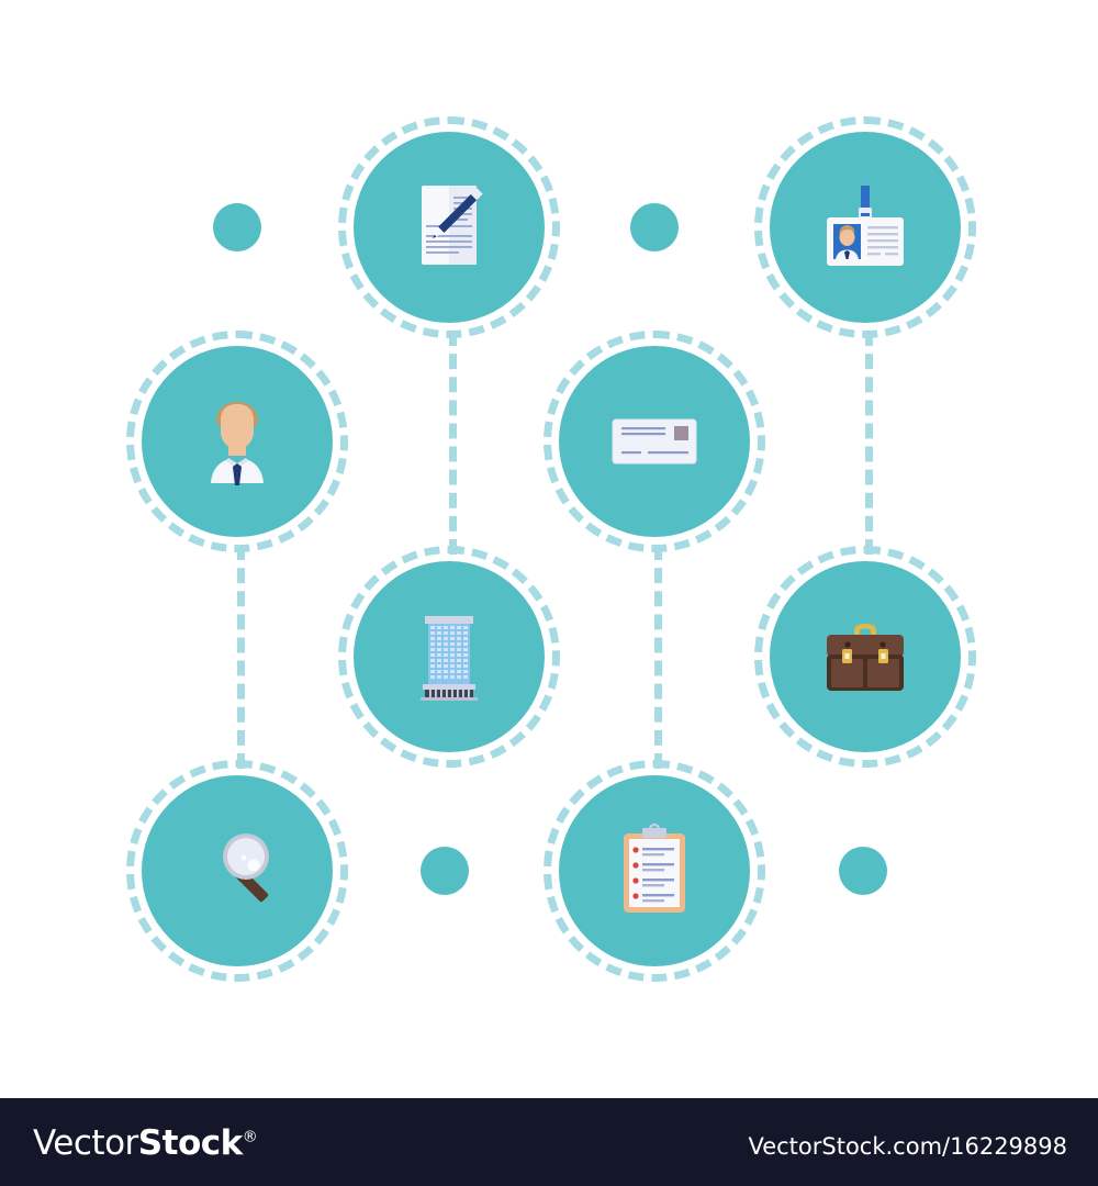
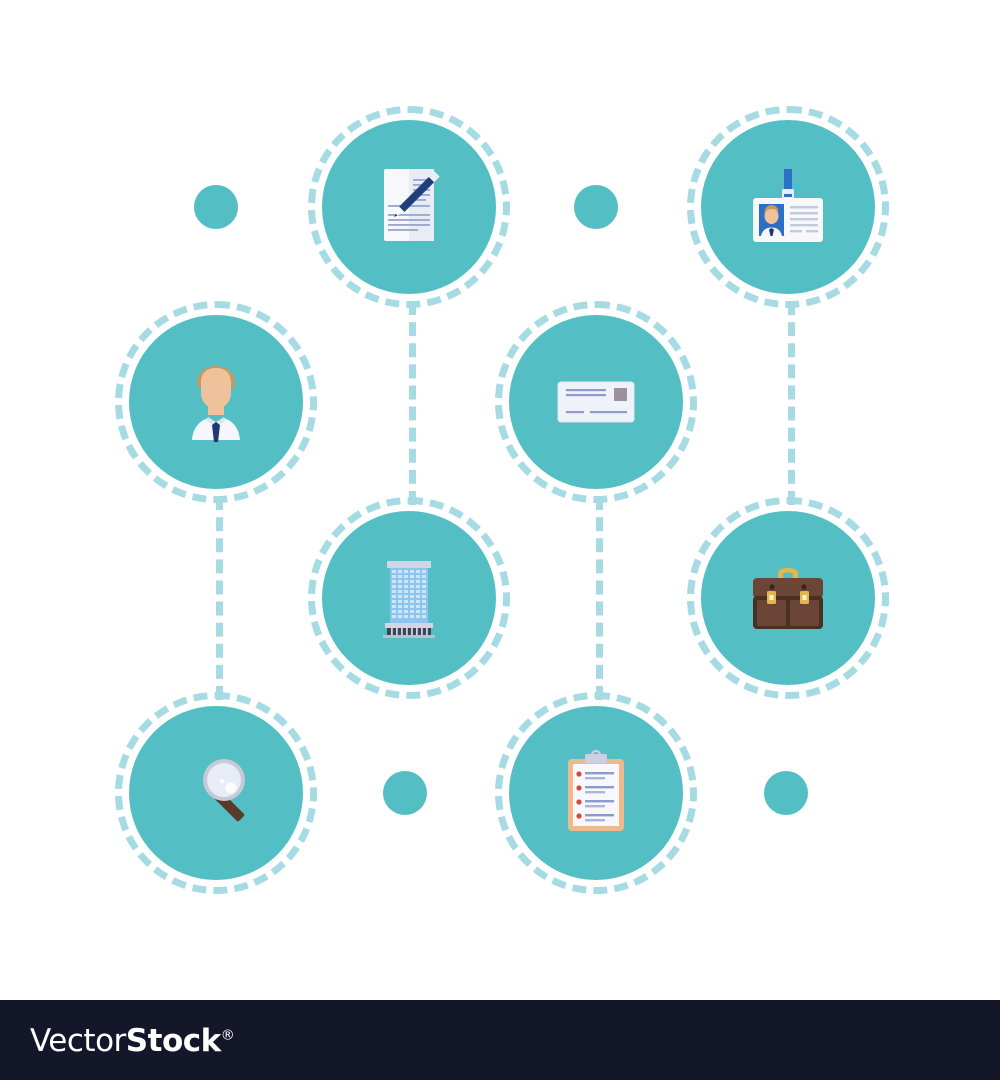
  VectorStock®
- VectorStock.com/16229898
